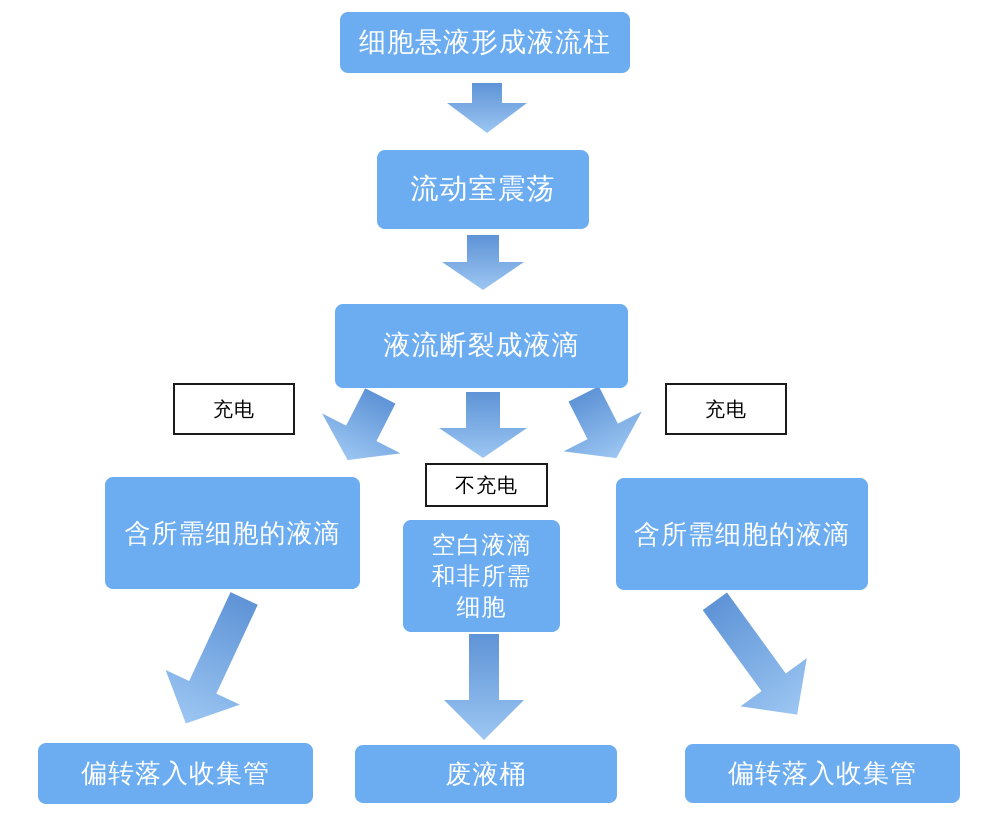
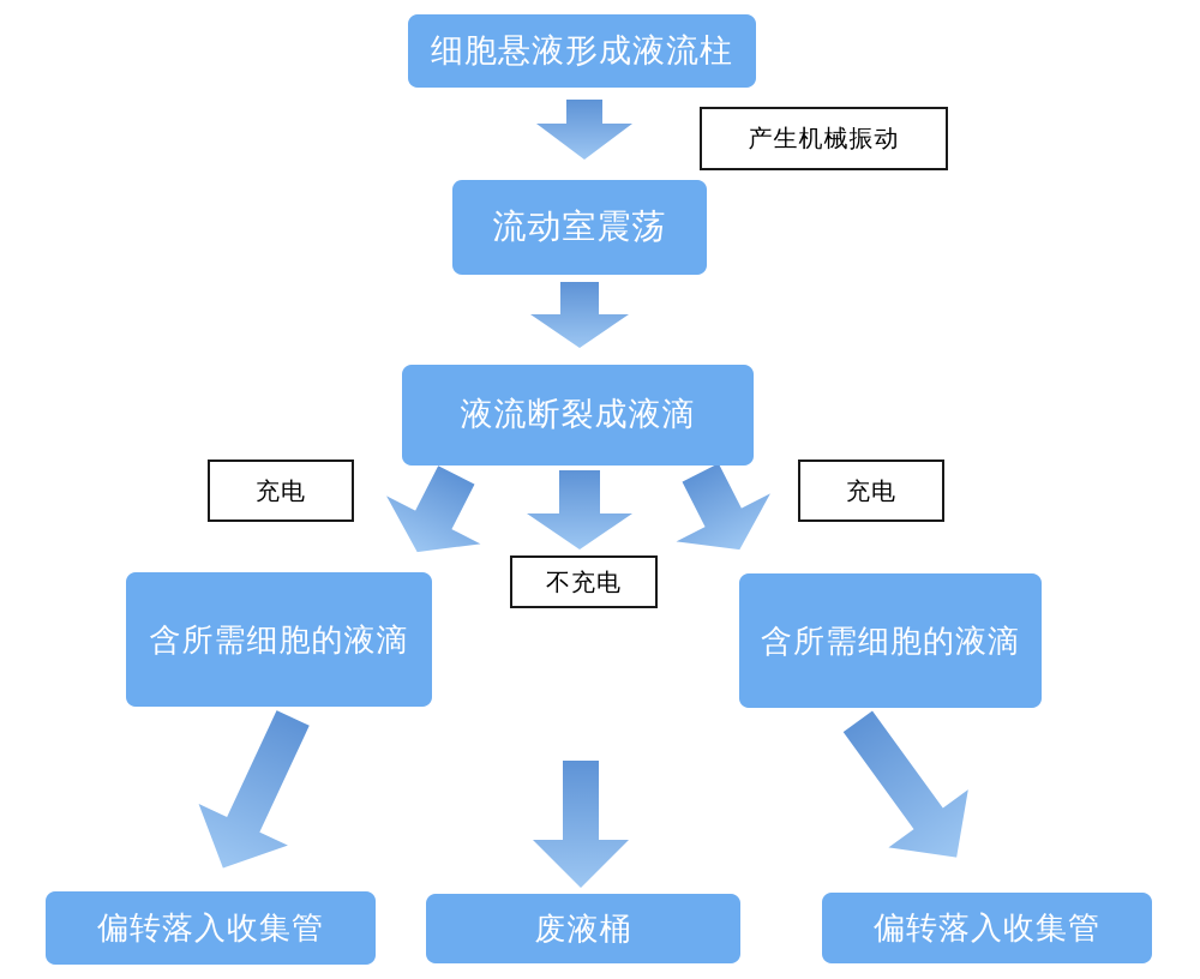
  细胞悬液形成液流柱
  流动室震荡
  液流断裂成液滴
  含所需细胞的液滴
- 空白液滴
- 和非所需
- 细胞
  含所需细胞的液滴
  偏转落入收集管
  废液桶
  偏转落入收集管
+ 产生机械振动
  充电
  不充电
  充电
